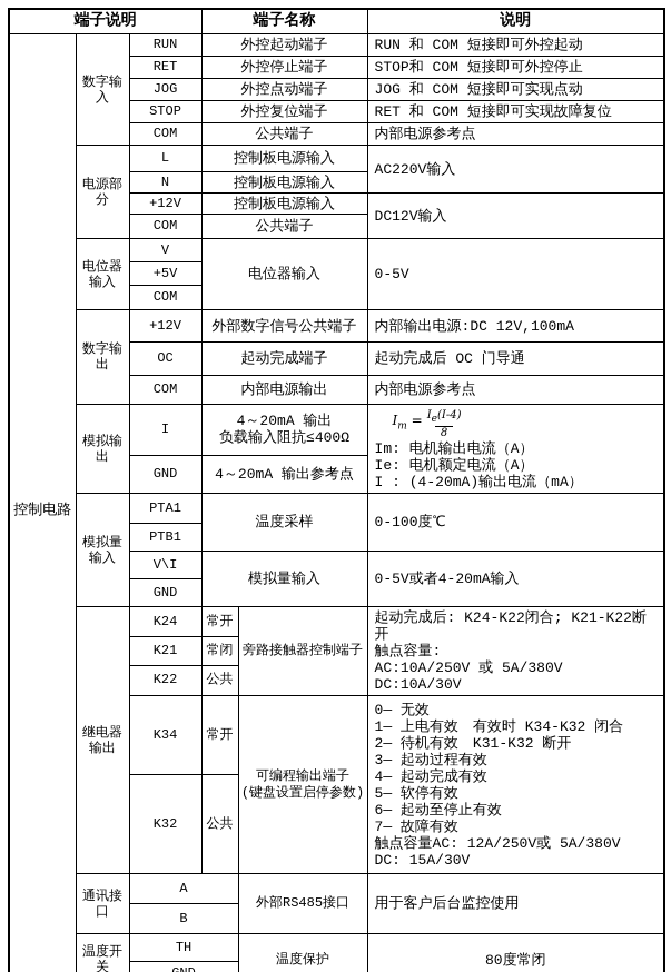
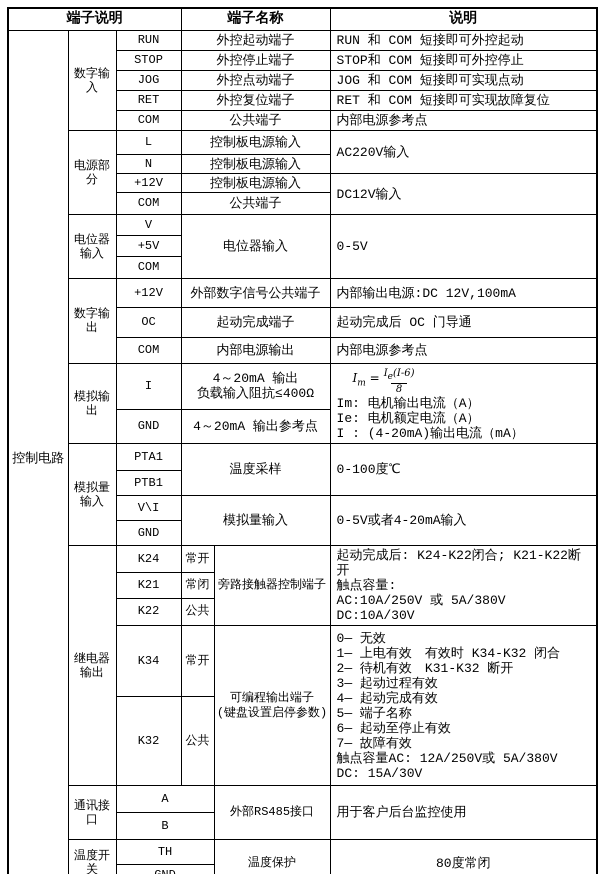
  端子说明	端子名称	说明
  控制电路	数字输入	RUN	外控起动端子	RUN 和 COM 短接即可外控起动
- RET	外控停止端子	STOP和 COM 短接即可外控停止
+ STOP	外控停止端子	STOP和 COM 短接即可外控停止
  JOG	外控点动端子	JOG 和 COM 短接即可实现点动
- STOP	外控复位端子	RET 和 COM 短接即可实现故障复位
+ RET	外控复位端子	RET 和 COM 短接即可实现故障复位
  COM	公共端子	内部电源参考点
  电源部分	L	控制板电源输入	AC220V输入
  N	控制板电源输入
  +12V	控制板电源输入	DC12V输入
  COM	公共端子
  电位器输入	V	电位器输入	0-5V
  +5V
  COM
  数字输出	+12V	外部数字信号公共端子	内部输出电源:DC 12V,100mA
  OC	起动完成端子	起动完成后 OC 门导通
  COM	内部电源输出	内部电源参考点
- 模拟输出	I	4～20mA 输出 负载输入阻抗≤400Ω	Im = Ie(I-4)8 Im: 电机输出电流（A） Ie: 电机额定电流（A） I : (4-20mA)输出电流（mA）
+ 模拟输出	I	4～20mA 输出 负载输入阻抗≤400Ω	Im = Ie(I-6)8 Im: 电机输出电流（A） Ie: 电机额定电流（A） I : (4-20mA)输出电流（mA）
  GND	4～20mA 输出参考点
  模拟量输入	PTA1	温度采样	0-100度℃
  PTB1
  V\I	模拟量输入	0-5V或者4-20mA输入
  GND
  继电器输出	K24	常开	旁路接触器控制端子	起动完成后: K24-K22闭合; K21-K22断开 触点容量: AC:10A/250V 或 5A/380V DC:10A/30V
  K21	常闭
  K22	公共
- K34	常开	可编程输出端子 (键盘设置启停参数)	0— 无效 1— 上电有效 有效时 K34-K32 闭合 2— 待机有效 K31-K32 断开 3— 起动过程有效 4— 起动完成有效 5— 软停有效 6— 起动至停止有效 7— 故障有效 触点容量AC: 12A/250V或 5A/380V DC: 15A/30V
+ K34	常开	可编程输出端子 (键盘设置启停参数)	0— 无效 1— 上电有效 有效时 K34-K32 闭合 2— 待机有效 K31-K32 断开 3— 起动过程有效 4— 起动完成有效 5— 端子名称 6— 起动至停止有效 7— 故障有效 触点容量AC: 12A/250V或 5A/380V DC: 15A/30V
  K32	公共
  通讯接口	A	外部RS485接口	用于客户后台监控使用
  B
  温度开关	TH	温度保护	80度常闭
